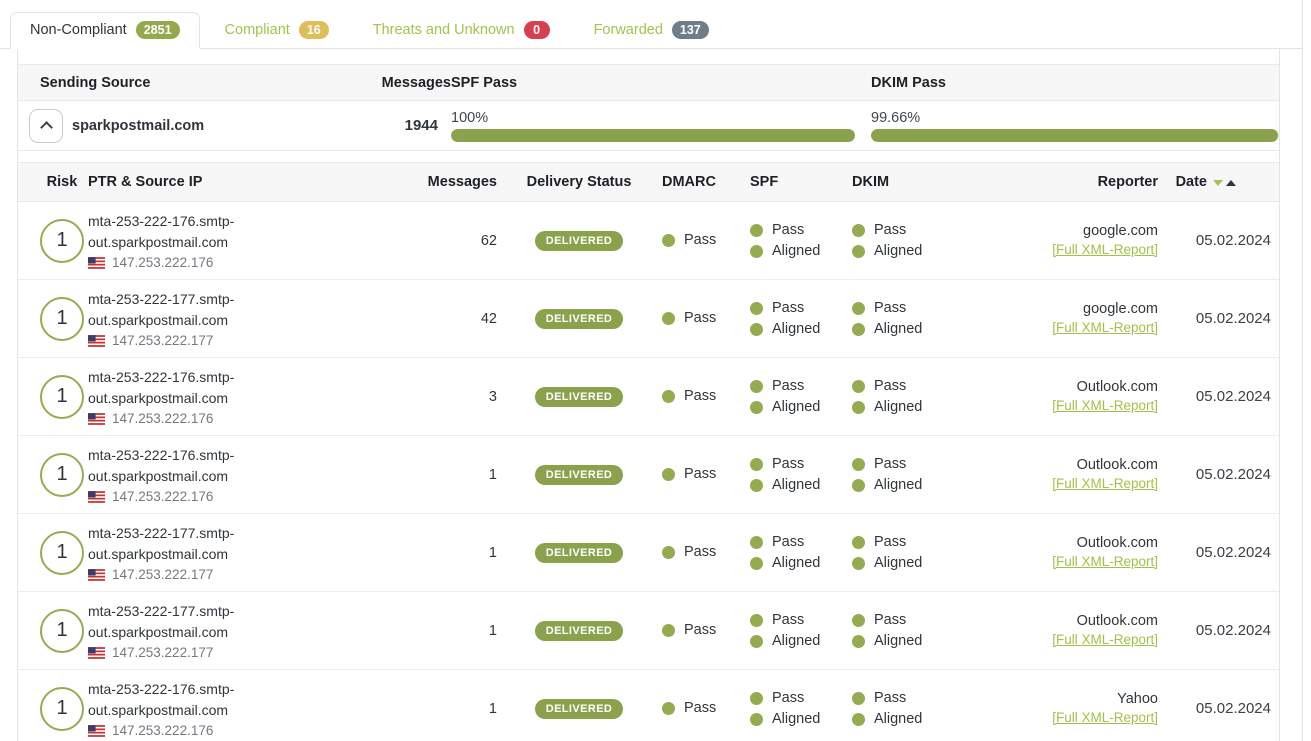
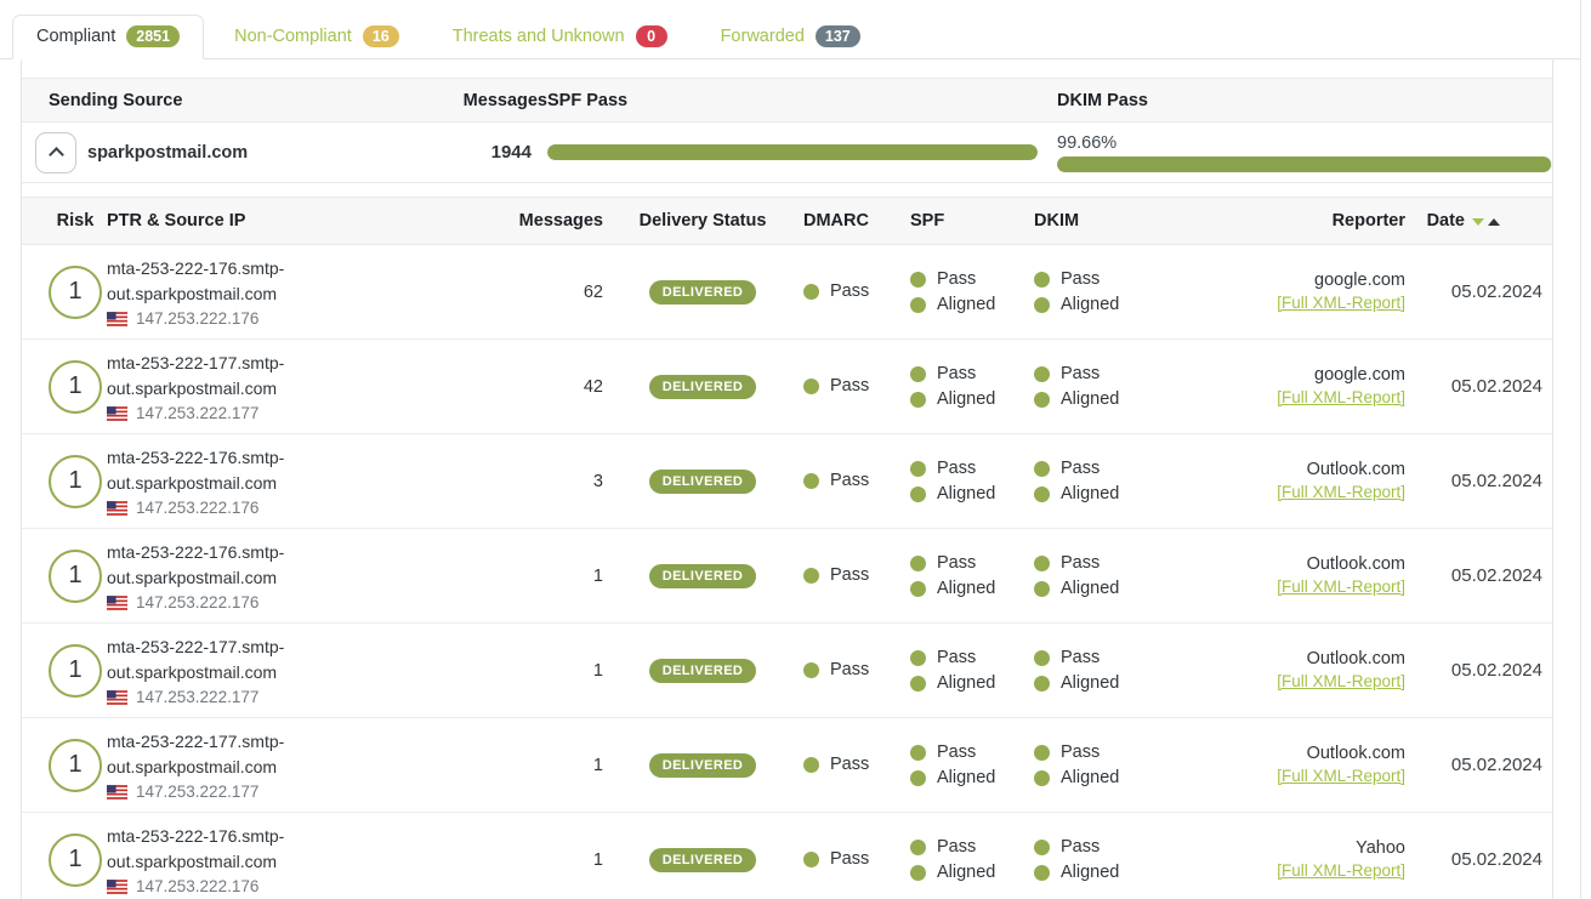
- Non-Compliant
+ Compliant
  2851
- Compliant
+ Non-Compliant
  16
  Threats and Unknown
  0
  Forwarded
  137
  Sending Source
  Messages
  SPF Pass
  DKIM Pass
  sparkpostmail.com
  1944
- 100%
  99.66%
  Risk
  PTR & Source IP
  Messages
  Delivery Status
  DMARC
  SPF
  DKIM
  Reporter
  Date
  1
  mta-253-222-176.smtp-out.sparkpostmail.com
  147.253.222.176
  62
  DELIVERED
  Pass
  Pass
  Aligned
  Pass
  Aligned
  google.com
  [Full XML-Report]
  05.02.2024
  1
  mta-253-222-177.smtp-out.sparkpostmail.com
  147.253.222.177
  42
  DELIVERED
  Pass
  Pass
  Aligned
  Pass
  Aligned
  google.com
  [Full XML-Report]
  05.02.2024
  1
  mta-253-222-176.smtp-out.sparkpostmail.com
  147.253.222.176
  3
  DELIVERED
  Pass
  Pass
  Aligned
  Pass
  Aligned
  Outlook.com
  [Full XML-Report]
  05.02.2024
  1
  mta-253-222-176.smtp-out.sparkpostmail.com
  147.253.222.176
  1
  DELIVERED
  Pass
  Pass
  Aligned
  Pass
  Aligned
  Outlook.com
  [Full XML-Report]
  05.02.2024
  1
  mta-253-222-177.smtp-out.sparkpostmail.com
  147.253.222.177
  1
  DELIVERED
  Pass
  Pass
  Aligned
  Pass
  Aligned
  Outlook.com
  [Full XML-Report]
  05.02.2024
  1
  mta-253-222-177.smtp-out.sparkpostmail.com
  147.253.222.177
  1
  DELIVERED
  Pass
  Pass
  Aligned
  Pass
  Aligned
  Outlook.com
  [Full XML-Report]
  05.02.2024
  1
  mta-253-222-176.smtp-out.sparkpostmail.com
  147.253.222.176
  1
  DELIVERED
  Pass
  Pass
  Aligned
  Pass
  Aligned
  Yahoo
  [Full XML-Report]
  05.02.2024
